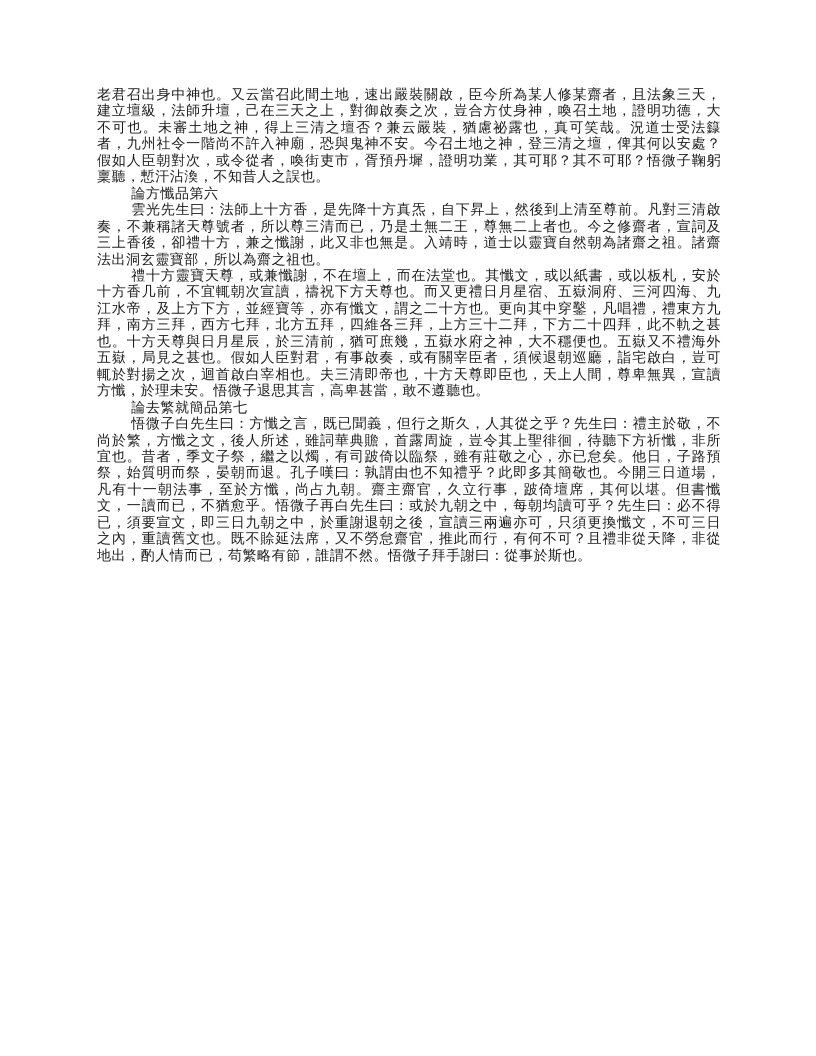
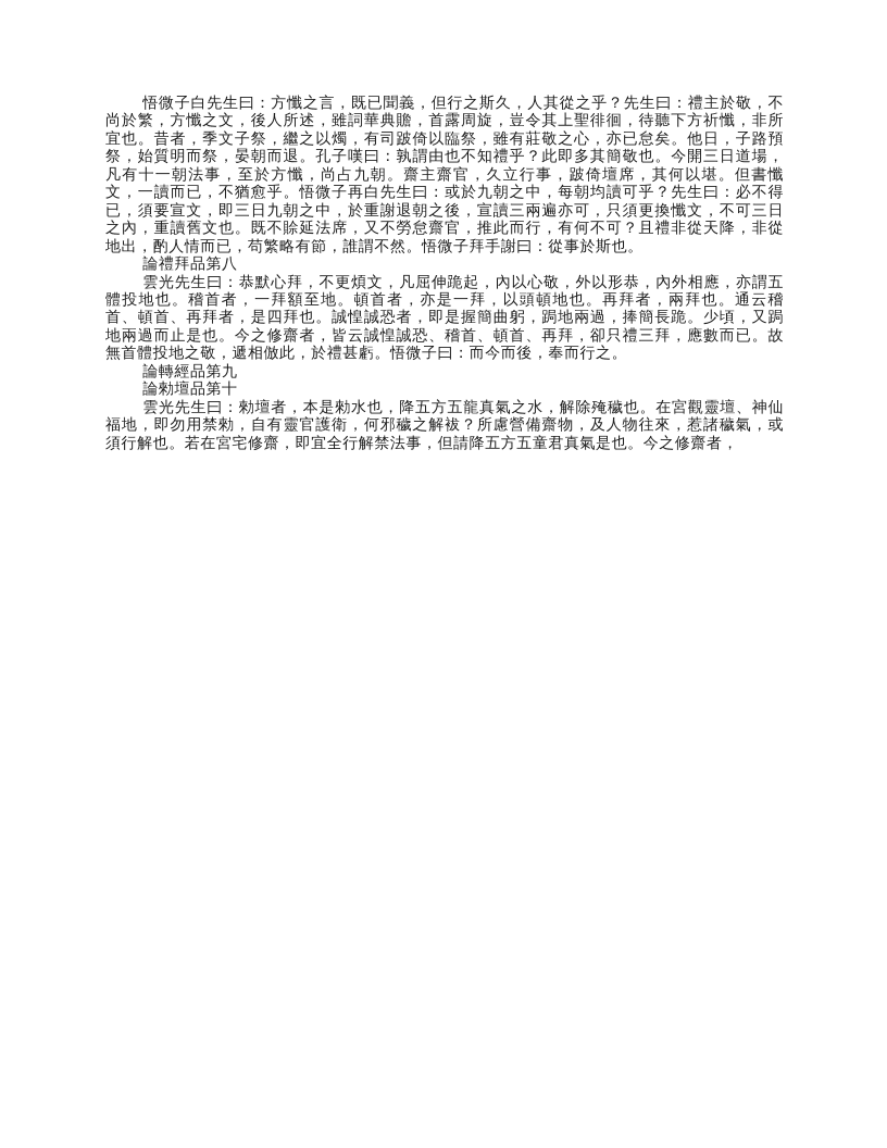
- 老君召出身中神也。又云當召此間土地，速出嚴裝關啟，臣今所為某人修某齋者，且法象三天，建立壇級，法師升壇，己在三天之上，對御啟奏之次，豈合方仗身神，喚召土地，證明功德，大不可也。未審土地之神，得上三清之壇否？兼云嚴裝，猶慮祕露也，真可笑哉。況道士受法籙者，九州社令一階尚不許入神廟，恐與鬼神不安。今召土地之神，登三清之壇，俾其何以安處？假如人臣朝對次，或令從者，喚街吏市，胥預丹墀，證明功業，其可耶？其不可耶？悟微子鞠躬稟聽，慙汗沾渙，不知昔人之誤也。
- 論方懺品第六
- 雲光先生曰：法師上十方香，是先降十方真炁，自下昇上，然後到上清至尊前。凡對三清啟奏，不兼稱諸天尊號者，所以尊三清而已，乃是土無二王，尊無二上者也。今之修齋者，宣詞及三上香後，卻禮十方，兼之懺謝，此又非也無是。入靖時，道士以靈寶自然朝為諸齋之祖。諸齋法出洞玄靈寶部，所以為齋之祖也。
- 禮十方靈寶天尊，或兼懺謝，不在壇上，而在法堂也。其懺文，或以紙書，或以板札，安於十方香几前，不宜輒朝次宣讀，禱祝下方天尊也。而又更禮日月星宿、五嶽洞府、三河四海、九江水帝，及上方下方，並經寶等，亦有懺文，謂之二十方也。更向其中穿鑿，凡唱禮，禮東方九拜，南方三拜，西方七拜，北方五拜，四維各三拜，上方三十二拜，下方二十四拜，此不軌之甚也。十方天尊與日月星辰，於三清前，猶可庶幾，五嶽水府之神，大不穩便也。五嶽又不禮海外五嶽，局見之甚也。假如人臣對君，有事啟奏，或有關宰臣者，須候退朝巡廳，詣宅啟白，豈可輒於對揚之次，迴首啟白宰相也。夫三清即帝也，十方天尊即臣也，天上人間，尊卑無異，宣讀方懺，於理未安。悟微子退思其言，高卑甚當，敢不遵聽也。
- 論去繁就簡品第七
  悟微子白先生曰：方懺之言，既已聞義，但行之斯久，人其從之乎？先生曰：禮主於敬，不尚於繁，方懺之文，後人所述，雖詞華典贍，首露周旋，豈令其上聖徘徊，待聽下方祈懺，非所宜也。昔者，季文子祭，繼之以燭，有司跛倚以臨祭，雖有莊敬之心，亦已怠矣。他日，子路預祭，始質明而祭，晏朝而退。孔子嘆曰：孰謂由也不知禮乎？此即多其簡敬也。今開三日道場，凡有十一朝法事，至於方懺，尚占九朝。齋主齋官，久立行事，跛倚壇席，其何以堪。但書懺文，一讀而已，不猶愈乎。悟微子再白先生曰：或於九朝之中，每朝均讀可乎？先生曰：必不得已，須要宣文，即三日九朝之中，於重謝退朝之後，宣讀三兩遍亦可，只須更換懺文，不可三日之內，重讀舊文也。既不賒延法席，又不勞怠齋官，推此而行，有何不可？且禮非從天降，非從地出，酌人情而已，苟繁略有節，誰謂不然。悟微子拜手謝曰：從事於斯也。
+ 論禮拜品第八
+ 雲光先生曰：恭默心拜，不更煩文，凡屈伸跪起，內以心敬，外以形恭，內外相應，亦謂五體投地也。稽首者，一拜額至地。頓首者，亦是一拜，以頭頓地也。再拜者，兩拜也。通云稽首、頓首、再拜者，是四拜也。誠惶誠恐者，即是握簡曲躬，跼地兩過，捧簡長跪。少頃，又跼地兩過而止是也。今之修齋者，皆云誠惶誠恐、稽首、頓首、再拜，卻只禮三拜，應數而已。故無首體投地之敬，遞相倣此，於禮甚虧。悟微子曰：而今而後，奉而行之。
+ 論轉經品第九
+ 論勑壇品第十
+ 雲光先生曰：勑壇者，本是勑水也，降五方五龍真氣之水，解除殗穢也。在宮觀靈壇、神仙福地，即勿用禁勑，自有靈官護衛，何邪穢之解袚？所慮營備齋物，及人物往來，惹諸穢氣，或須行解也。若在宮宅修齋，即宜全行解禁法事，但請降五方五童君真氣是也。今之修齋者，
